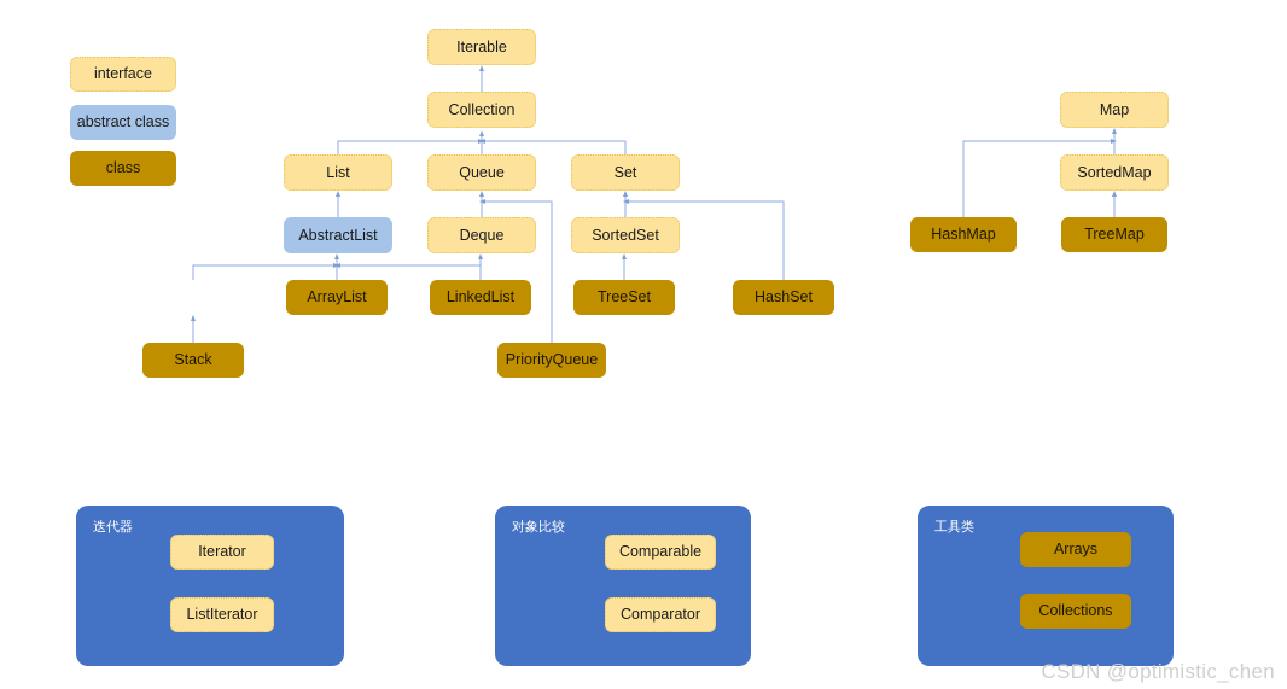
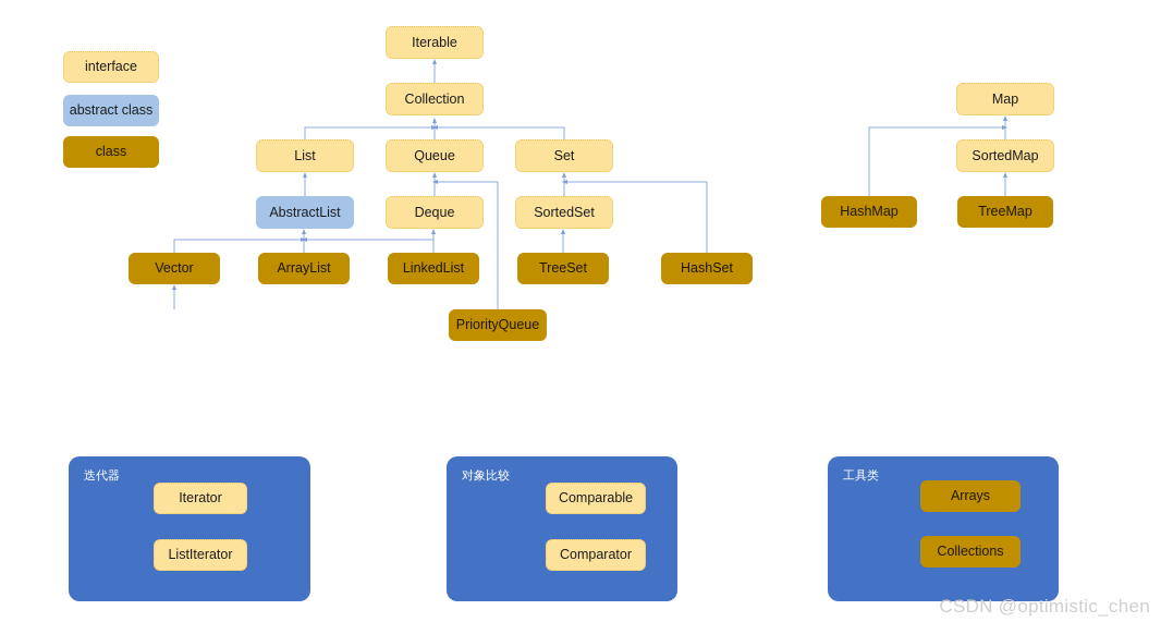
  interface
  abstract class
  class
  Iterable
  Collection
  List
  Queue
  Set
  AbstractList
  Deque
  SortedSet
+ Vector
  ArrayList
  LinkedList
  TreeSet
  HashSet
- Stack
  PriorityQueue
  Map
  SortedMap
  HashMap
  TreeMap
  迭代器
  Iterator
  ListIterator
  对象比较
  Comparable
  Comparator
  工具类
  Arrays
  Collections
  CSDN @optimistic_chen
